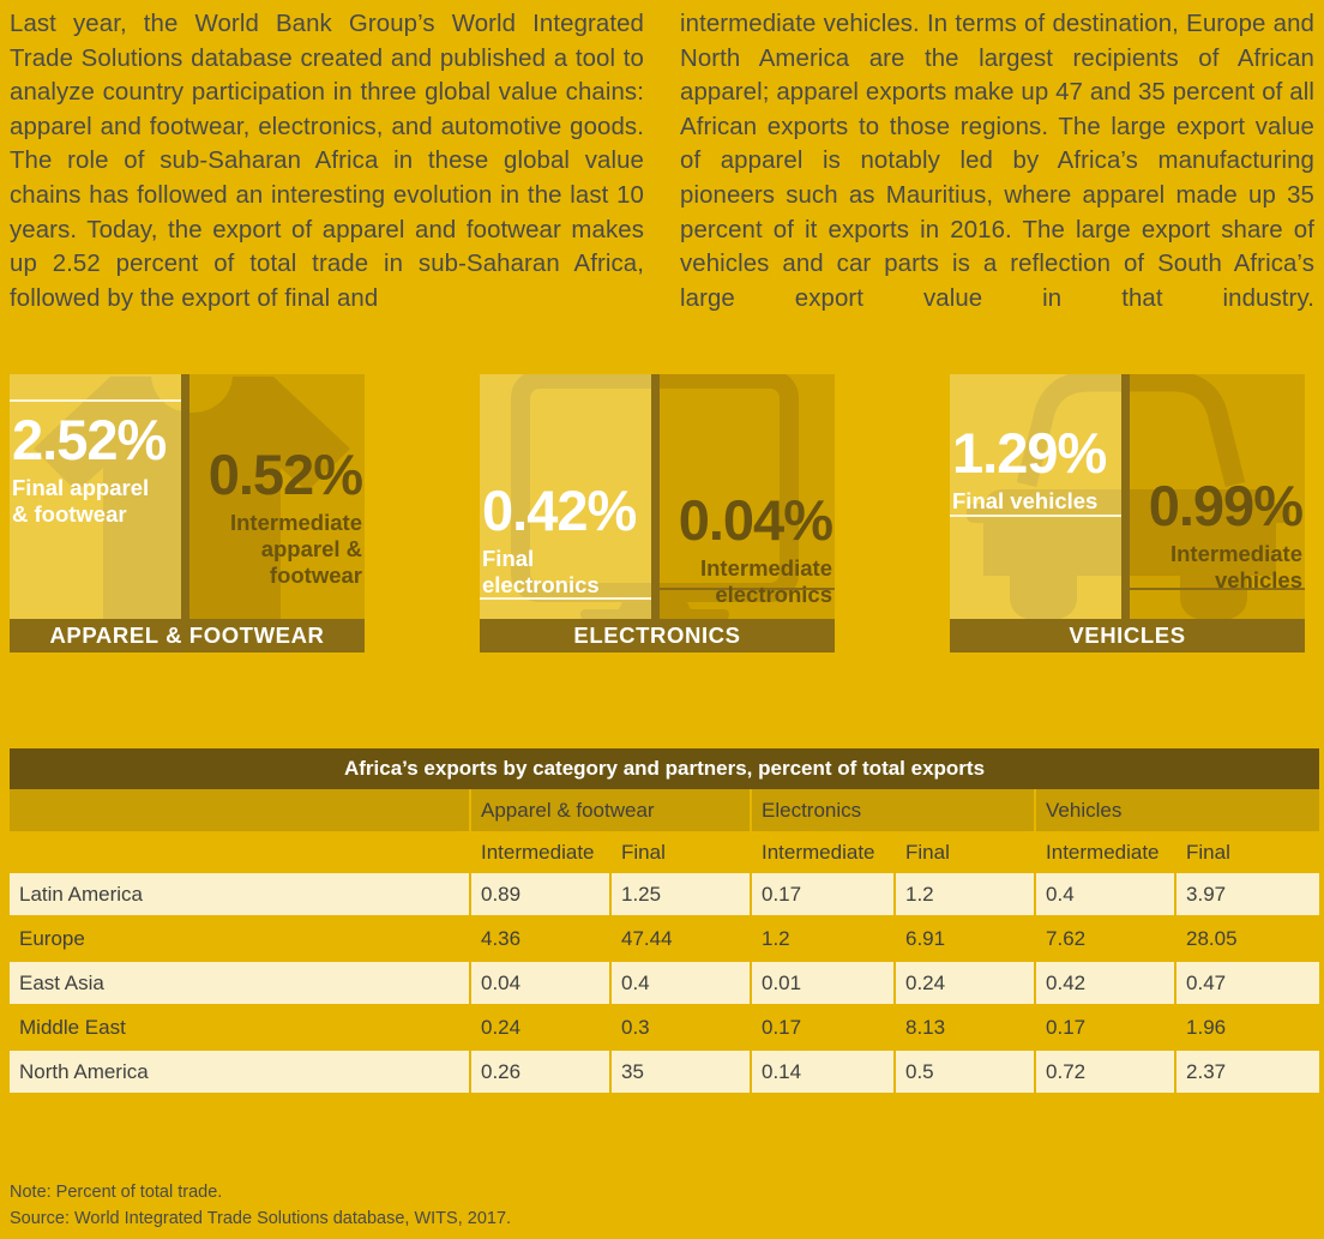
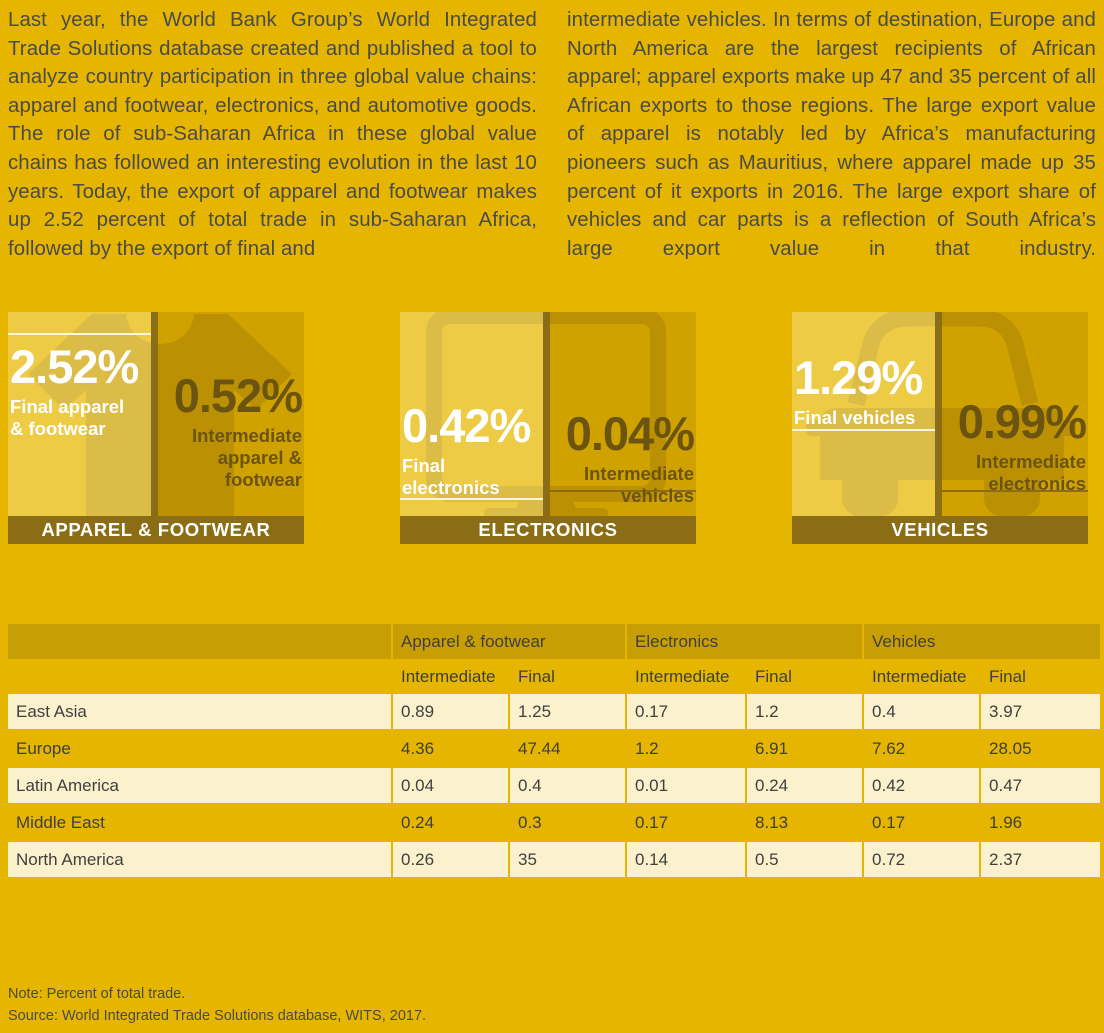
  Last year, the World Bank Group’s World Integrated Trade Solutions database created and published a tool to analyze country participation in three global value chains: apparel and footwear, electronics, and automotive goods. The role of sub-Saharan Africa in these global value chains has followed an interesting evolution in the last 10 years. Today, the export of apparel and footwear makes up 2.52 percent of total trade in sub-Saharan Africa, followed by the export of final and
  intermediate vehicles. In terms of destination, Europe and North America are the largest recipients of African apparel; apparel exports make up 47 and 35 percent of all African exports to those regions. The large export value of apparel is notably led by Africa’s manufacturing pioneers such as Mauritius, where apparel made up 35 percent of it exports in 2016. The large export share of vehicles and car parts is a reflection of South Africa’s large export value in that industry.
  2.52%
  Final apparel
  & footwear
  0.52%
  Intermediate
  apparel &
  footwear
  APPAREL & FOOTWEAR
  0.42%
  Final electronics
  0.04%
  Intermediate
- electronics
+ vehicles
  ELECTRONICS
  1.29%
  Final vehicles
  0.99%
  Intermediate
- vehicles
+ electronics
  VEHICLES
- Africa’s exports by category and partners, percent of total exports
  	Apparel & footwear	Electronics	Vehicles
  	Intermediate	Final	Intermediate	Final	Intermediate	Final
- Latin America	0.89	1.25	0.17	1.2	0.4	3.97
+ East Asia	0.89	1.25	0.17	1.2	0.4	3.97
  Europe	4.36	47.44	1.2	6.91	7.62	28.05
- East Asia	0.04	0.4	0.01	0.24	0.42	0.47
+ Latin America	0.04	0.4	0.01	0.24	0.42	0.47
  Middle East	0.24	0.3	0.17	8.13	0.17	1.96
  North America	0.26	35	0.14	0.5	0.72	2.37
  Note: Percent of total trade.
  Source: World Integrated Trade Solutions database, WITS, 2017.
